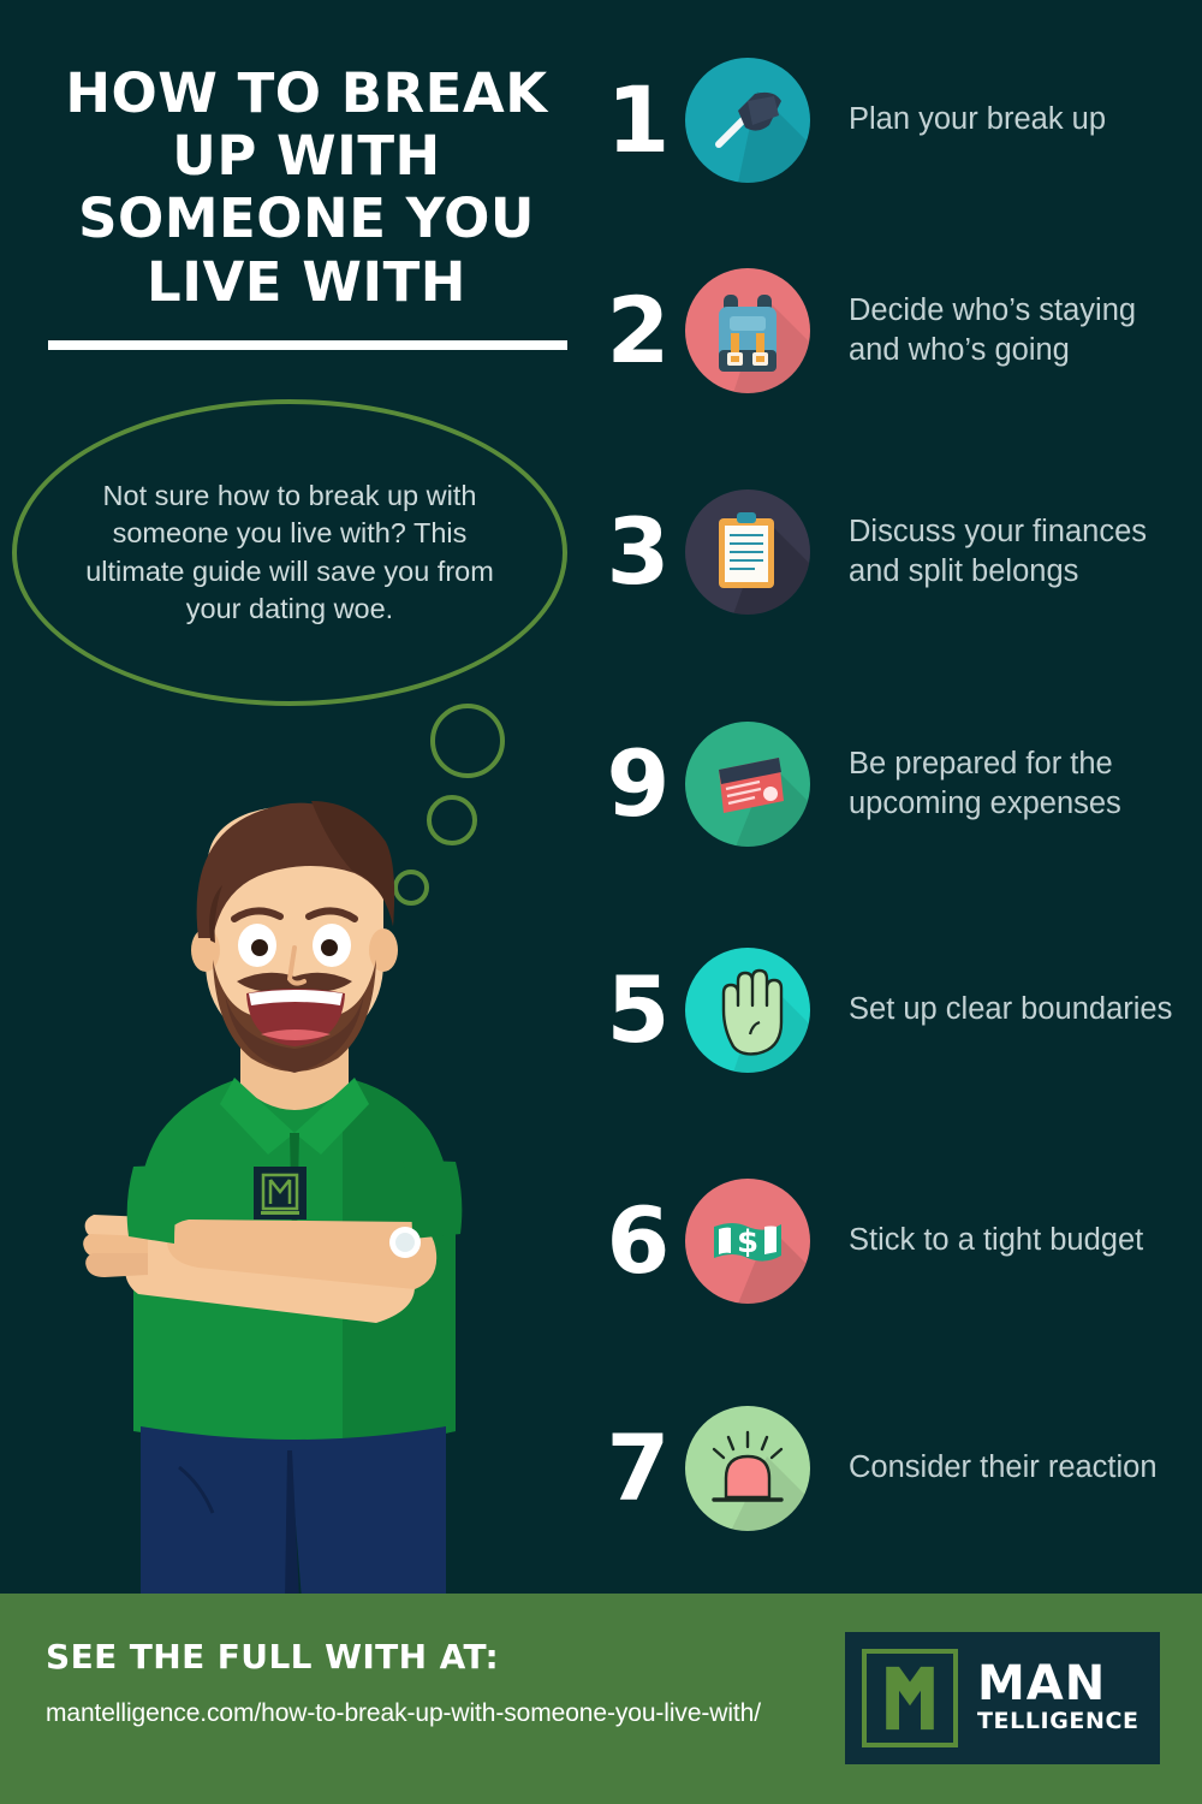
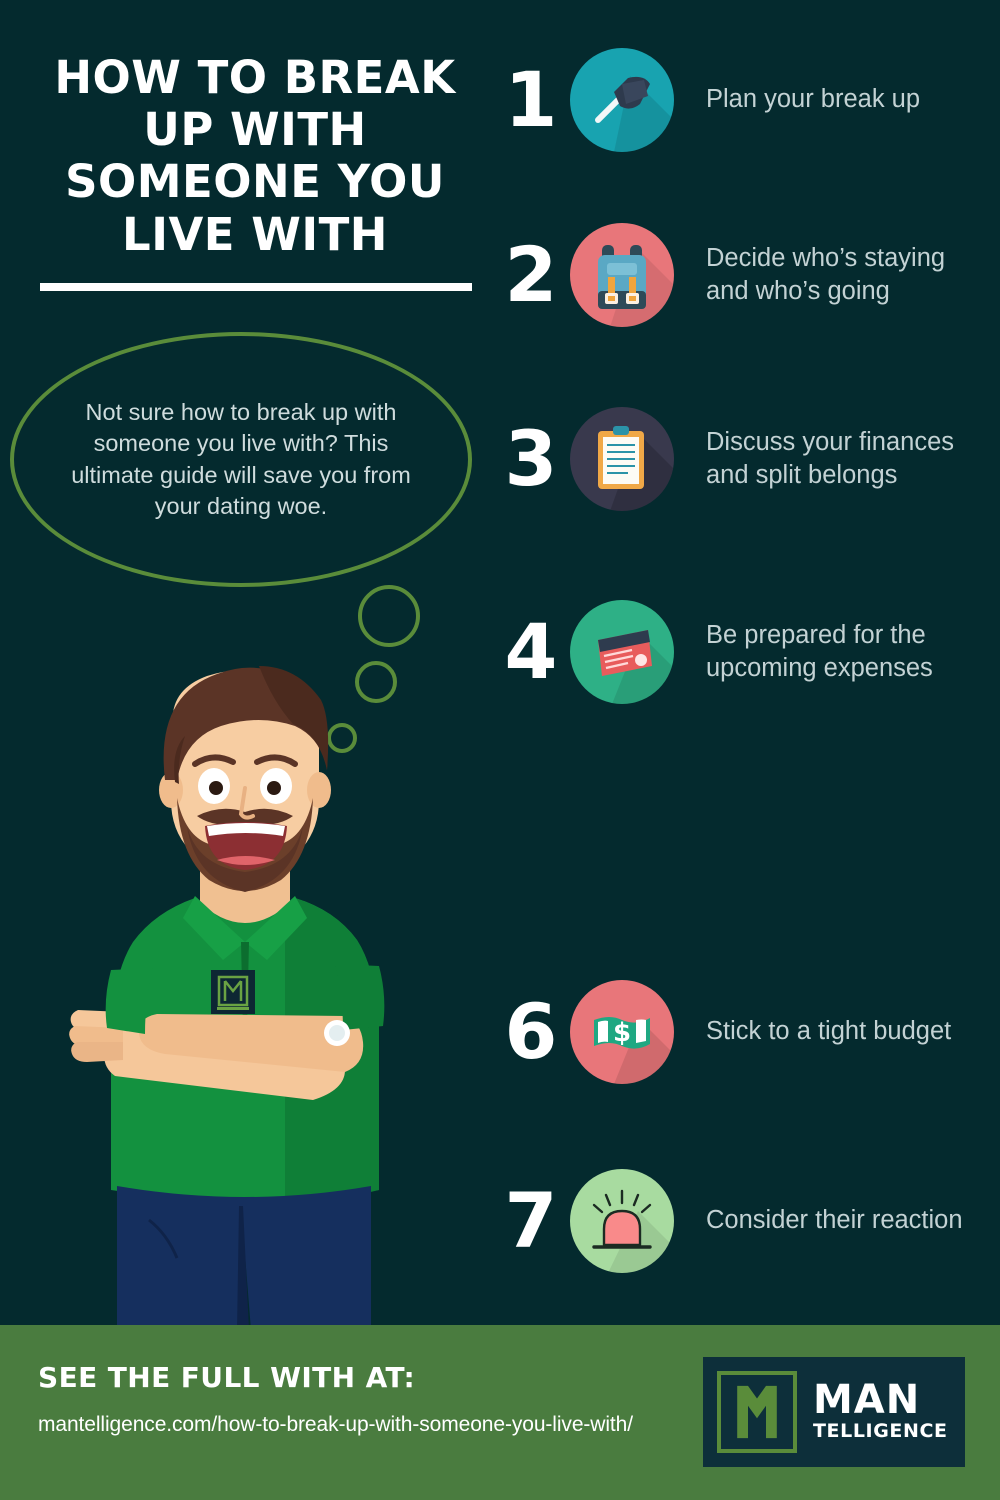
  HOW TO BREAK UP WITH SOMEONE YOU LIVE WITH
  Not sure how to break up with someone you live with? This ultimate guide will save you from your dating woe.
  1
  Plan your break up
  2
  Decide who’s staying and who’s going
  3
  Discuss your finances and split belongs
- 9
+ 4
  Be prepared for the upcoming expenses
- 5
- Set up clear boundaries
  6
  $
  Stick to a tight budget
  7
  Consider their reaction
  SEE THE FULL WITH AT:
  mantelligence.com/how-to-break-up-with-someone-you-live-with/
  MAN
  TELLIGENCE
